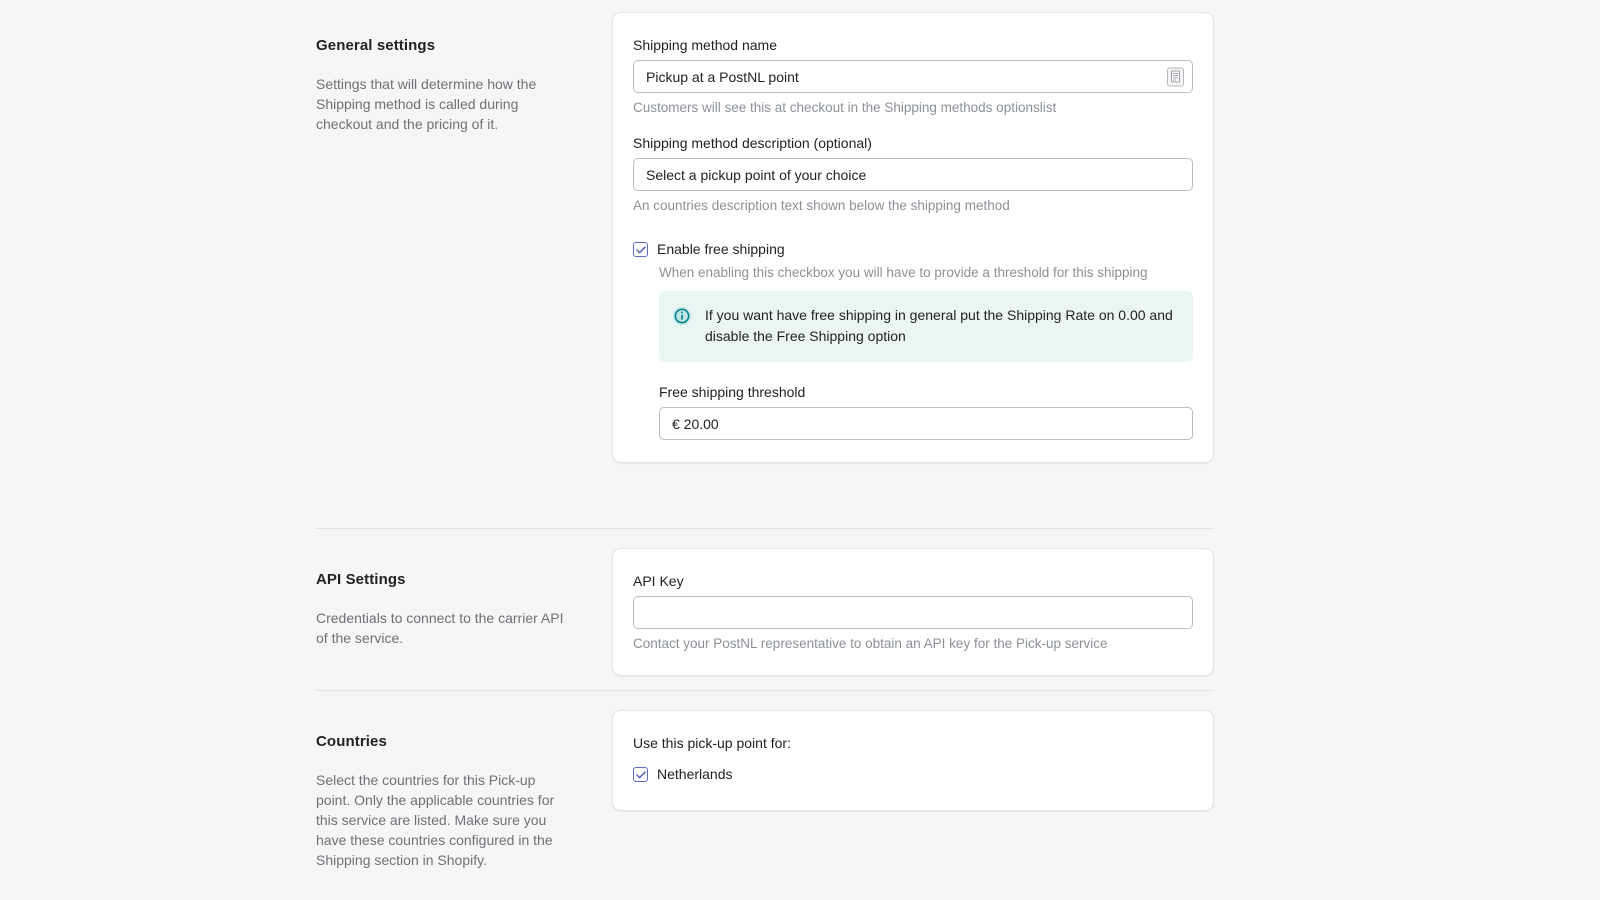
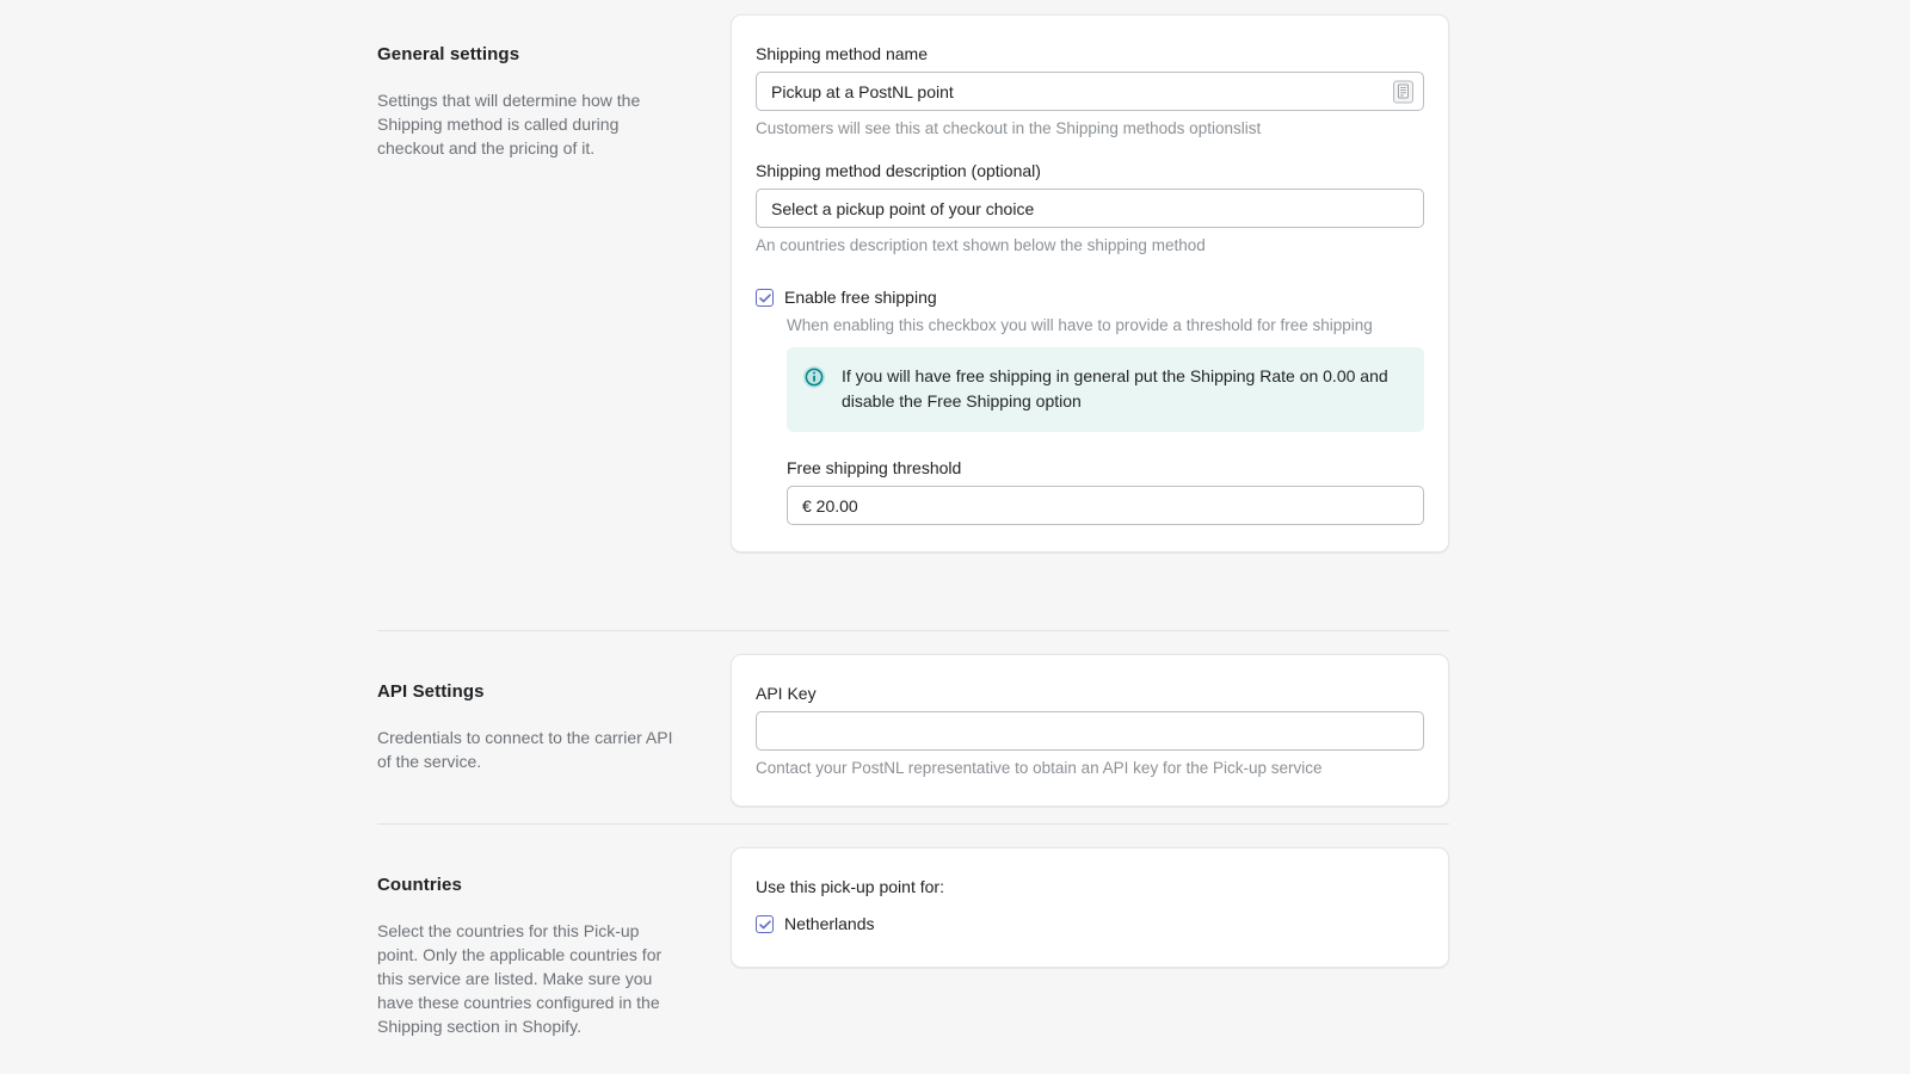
  General settings
  Settings that will determine how the Shipping method is called during checkout and the pricing of it.
  Shipping method name
  Pickup at a PostNL point
  Customers will see this at checkout in the Shipping methods optionslist
  Shipping method description (optional)
  Select a pickup point of your choice
  An countries description text shown below the shipping method
  Enable free shipping
- When enabling this checkbox you will have to provide a threshold for this shipping
+ When enabling this checkbox you will have to provide a threshold for free shipping
- If you want have free shipping in general put the Shipping Rate on 0.00 and disable the Free Shipping option
+ If you will have free shipping in general put the Shipping Rate on 0.00 and disable the Free Shipping option
  Free shipping threshold
  € 20.00
  API Settings
  Credentials to connect to the carrier API of the service.
  API Key
  Contact your PostNL representative to obtain an API key for the Pick-up service
  Countries
  Select the countries for this Pick-up point. Only the applicable countries for this service are listed. Make sure you have these countries configured in the Shipping section in Shopify.
  Use this pick-up point for:
  Netherlands
